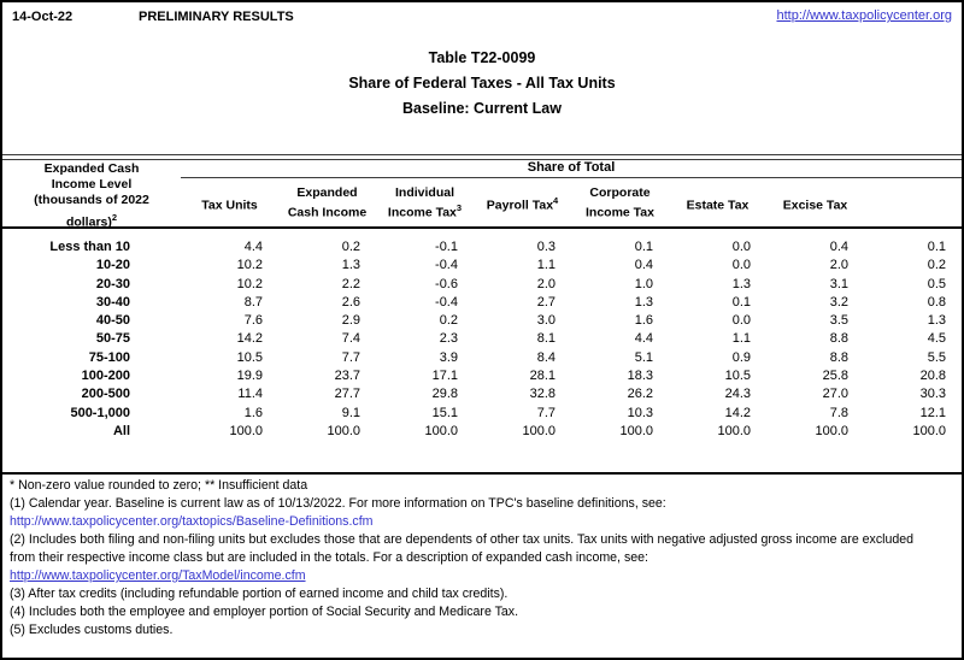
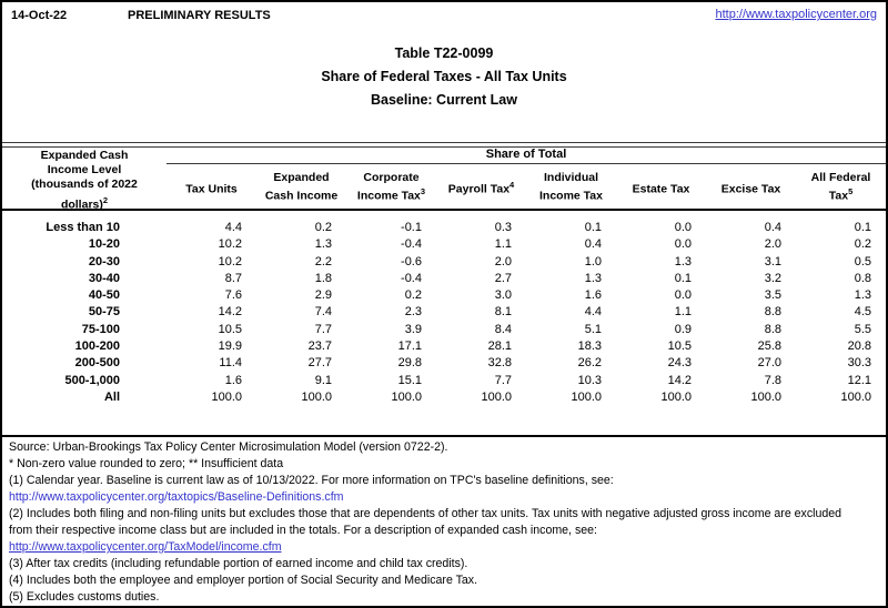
  14-Oct-22
  PRELIMINARY RESULTS
  http://www.taxpolicycenter.org
  Table T22-0099
  Share of Federal Taxes - All Tax Units
  Baseline: Current Law
  Share of Total
  Expanded Cash
  Income Level
  (thousands of 2022
  dollars)2
  Tax Units
  Expanded Cash Income
- Individual Income Tax3
+ Corporate Income Tax3
  Payroll Tax4
- Corporate Income Tax
+ Individual Income Tax
  Estate Tax
  Excise Tax
+ All Federal Tax5
  Less than 10	4.4	0.2	-0.1	0.3	0.1	0.0	0.4	0.1
  10-20	10.2	1.3	-0.4	1.1	0.4	0.0	2.0	0.2
  20-30	10.2	2.2	-0.6	2.0	1.0	1.3	3.1	0.5
- 30-40	8.7	2.6	-0.4	2.7	1.3	0.1	3.2	0.8
+ 30-40	8.7	1.8	-0.4	2.7	1.3	0.1	3.2	0.8
  40-50	7.6	2.9	0.2	3.0	1.6	0.0	3.5	1.3
  50-75	14.2	7.4	2.3	8.1	4.4	1.1	8.8	4.5
  75-100	10.5	7.7	3.9	8.4	5.1	0.9	8.8	5.5
  100-200	19.9	23.7	17.1	28.1	18.3	10.5	25.8	20.8
  200-500	11.4	27.7	29.8	32.8	26.2	24.3	27.0	30.3
  500-1,000	1.6	9.1	15.1	7.7	10.3	14.2	7.8	12.1
  All	100.0	100.0	100.0	100.0	100.0	100.0	100.0	100.0
+ Source: Urban-Brookings Tax Policy Center Microsimulation Model (version 0722-2).
  * Non-zero value rounded to zero; ** Insufficient data
  (1) Calendar year. Baseline is current law as of 10/13/2022. For more information on TPC's baseline definitions, see:
  http://www.taxpolicycenter.org/taxtopics/Baseline-Definitions.cfm
  (2) Includes both filing and non-filing units but excludes those that are dependents of other tax units. Tax units with negative adjusted gross income are excluded
  from their respective income class but are included in the totals. For a description of expanded cash income, see:
  http://www.taxpolicycenter.org/TaxModel/income.cfm
  (3) After tax credits (including refundable portion of earned income and child tax credits).
  (4) Includes both the employee and employer portion of Social Security and Medicare Tax.
  (5) Excludes customs duties.
